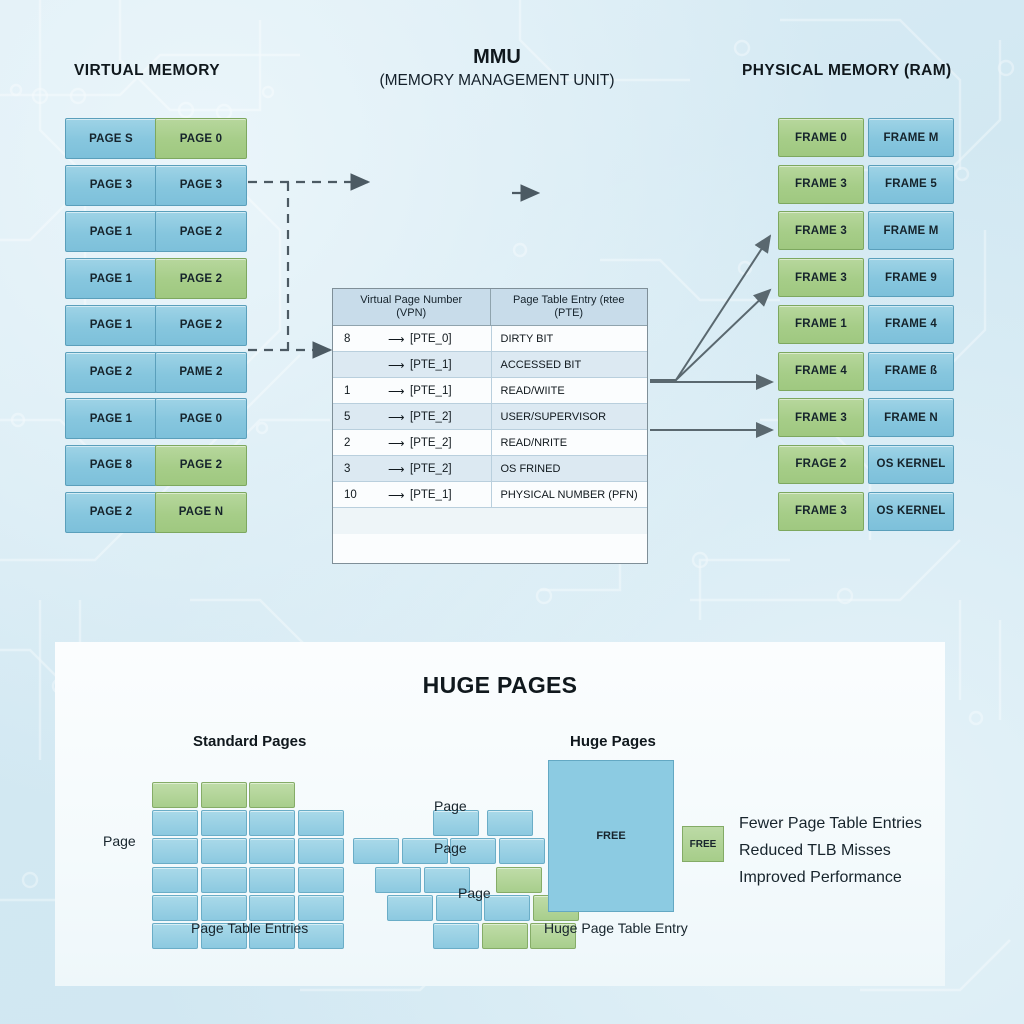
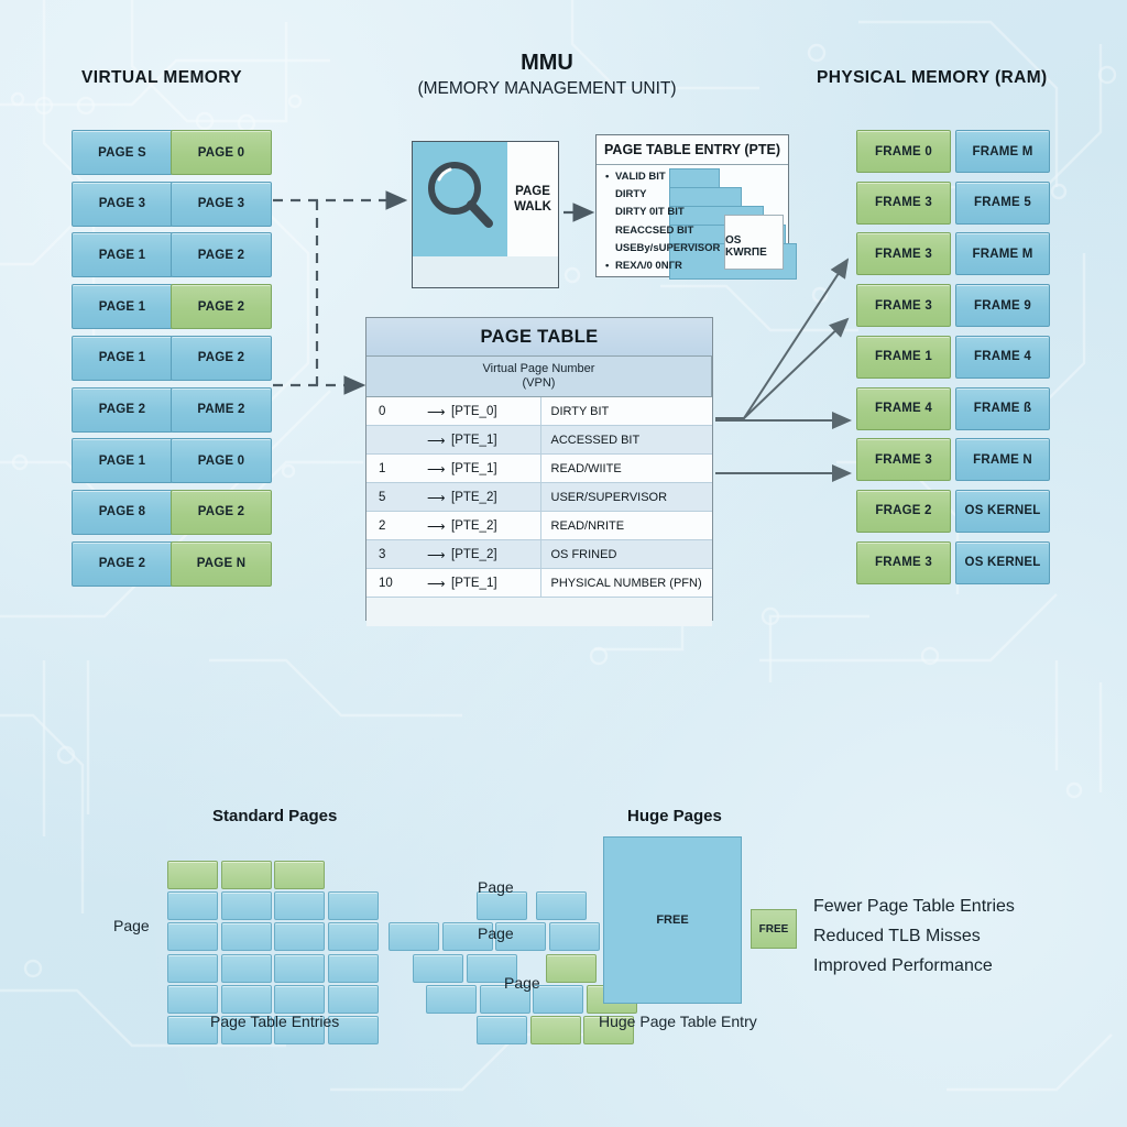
  VIRTUAL MEMORY
  MMU
  (MEMORY MANAGEMENT UNIT)
  PHYSICAL MEMORY (RAM)
+ PAGE
+ WALK
+ PAGE TABLE ENTRY (PTE)
+ OS KWRΠE
+ • VALID BIT
+ DIRTY
+ DIRTY 0IT BIT
+ REACCSED BIT
+ USEBy/sUPERVISOR
+ • REХΛ/0 0NГR
+ PAGE TABLE
  Virtual Page Number
  (VPN)
- Page Table Entry (ʀtee
- (PTE)
- 8
+ 0
  ⟶
  [PTE_0]
  DIRTY BIT
  ⟶
  [PTE_1]
  ACCESSED BIT
  1
  ⟶
  [PTE_1]
  READ/WIITE
  5
  ⟶
  [PTE_2]
  USER/SUPERVISOR
  2
  ⟶
  [PTE_2]
  READ/NRITE
  3
  ⟶
  [PTE_2]
  OS FRINED
  10
  ⟶
  [PTE_1]
  PHYSICAL NUMBER (PFN)
- HUGE PAGES
  Standard Pages
  Huge Pages
  Page
  Page
  Page
  Page
  Page Table Entries
  FREE
  FREE
  Huge Page Table Entry
  Fewer Page Table Entries
  Reduced TLB Misses
  Improved Performance
  PAGE S
  PAGE 3
  PAGE 1
  PAGE 1
  PAGE 1
  PAGE 2
  PAGE 1
  PAGE 8
  PAGE 2
  PAGE 0
  PAGE 3
  PAGE 2
  PAGE 2
  PAGE 2
  PAME 2
  PAGE 0
  PAGE 2
  PAGE N
  FRAME 0
  FRAME 3
  FRAME 3
  FRAME 3
  FRAME 1
  FRAME 4
  FRAME 3
  FRAGE 2
  FRAME 3
  FRAME M
  FRAME 5
  FRAME M
  FRAME 9
  FRAME 4
  FRAME ß
  FRAME N
  OS KERNEL
  OS KERNEL
